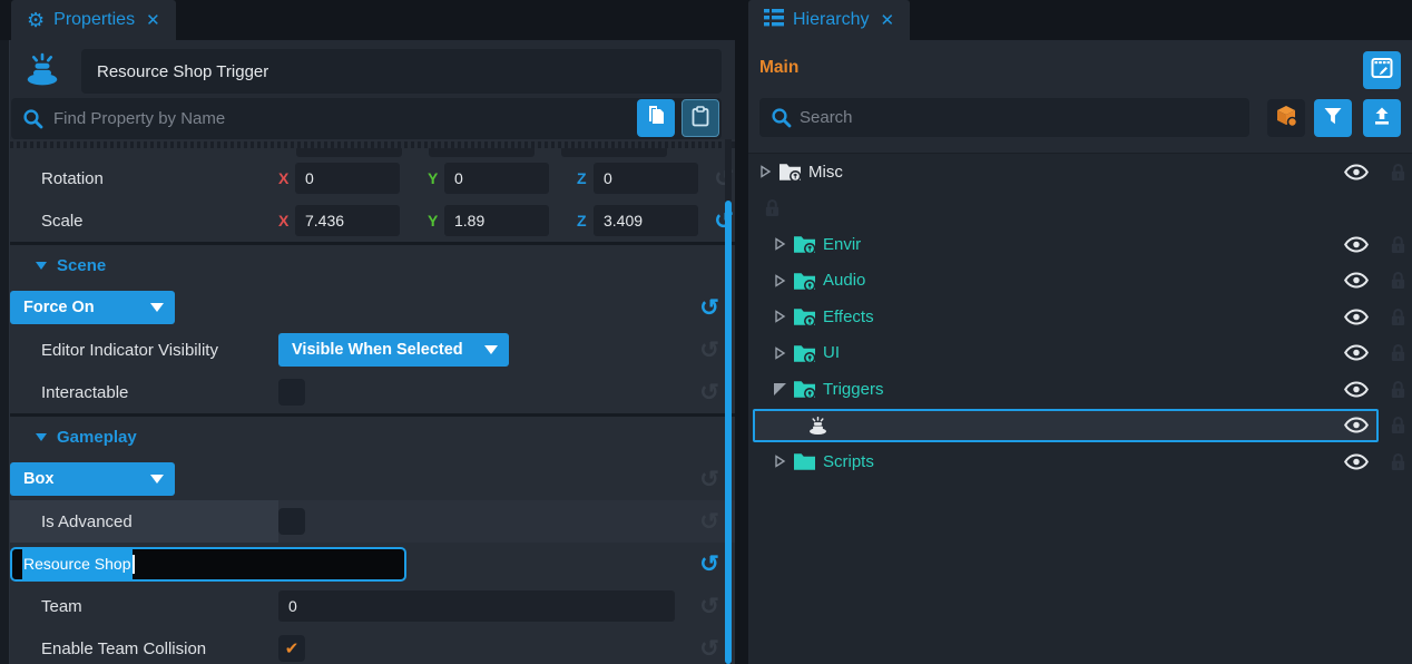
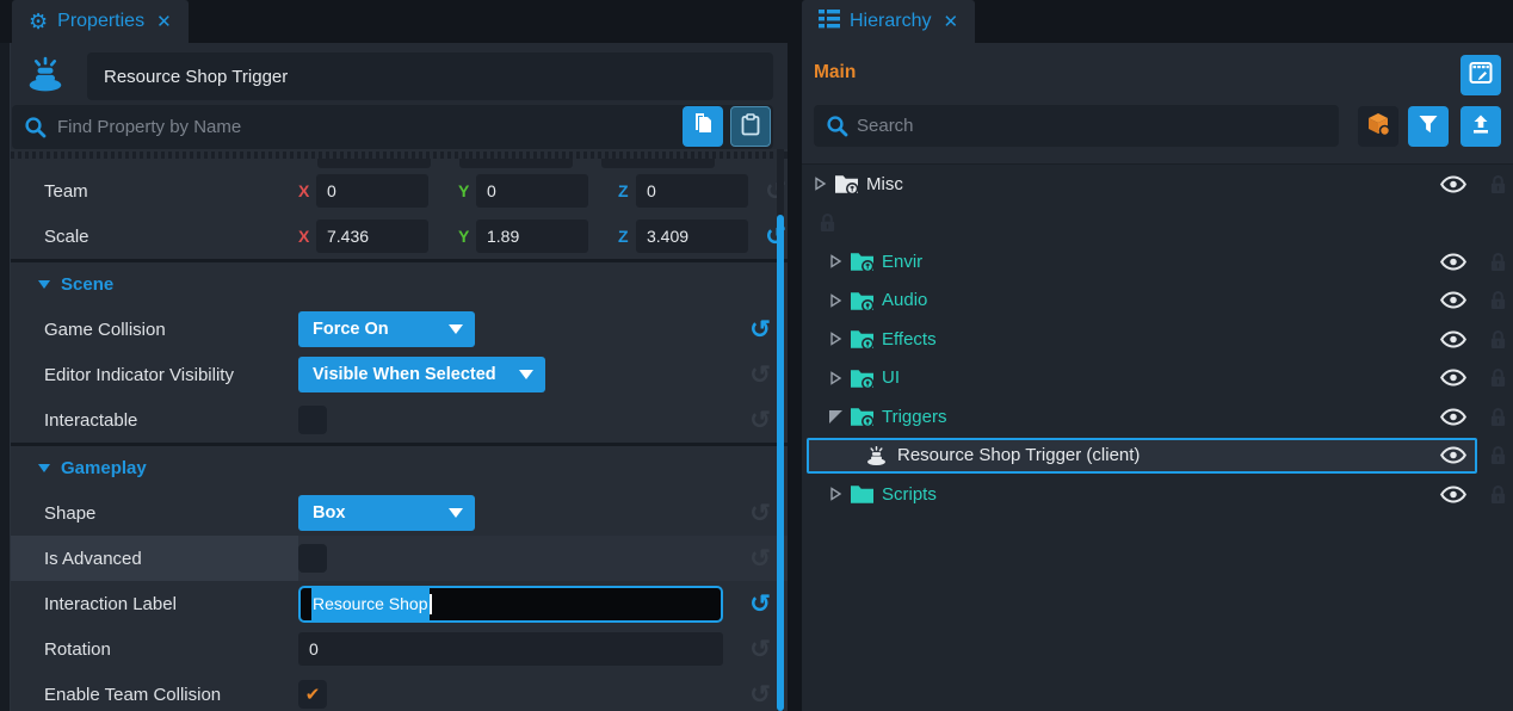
  Resource Shop Trigger
  Find Property by Name
- Rotation
+ Team
  X
  0
  Y
  0
  Z
  0
  ↺
  Scale
  X
  7.436
  Y
  1.89
  Z
  3.409
  ↺
  Scene
+ Game Collision
  Force On
  ↺
  Editor Indicator Visibility
  Visible When Selected
  Interactable
  Gameplay
+ Shape
  Box
  Is Advanced
+ Interaction Label
  Resource Shop
  ↺
- Team
+ Rotation
  0
  Enable Team Collision
  ✔
  ⚙
  Properties
  ✕
  Main
  Search
  Misc
  Envir
  Audio
  Effects
  UI
  Triggers
+ Resource Shop Trigger (client)
  Scripts
  Hierarchy
  ✕
